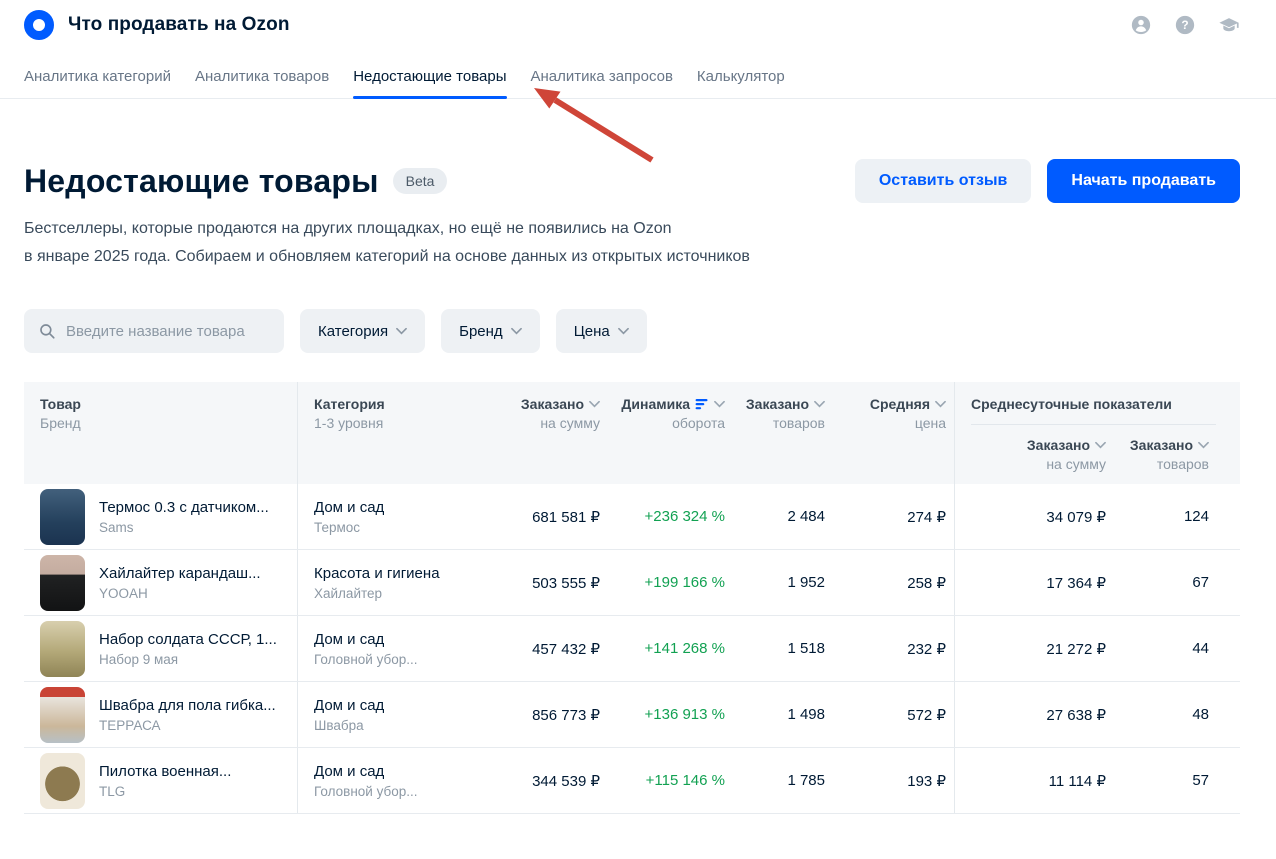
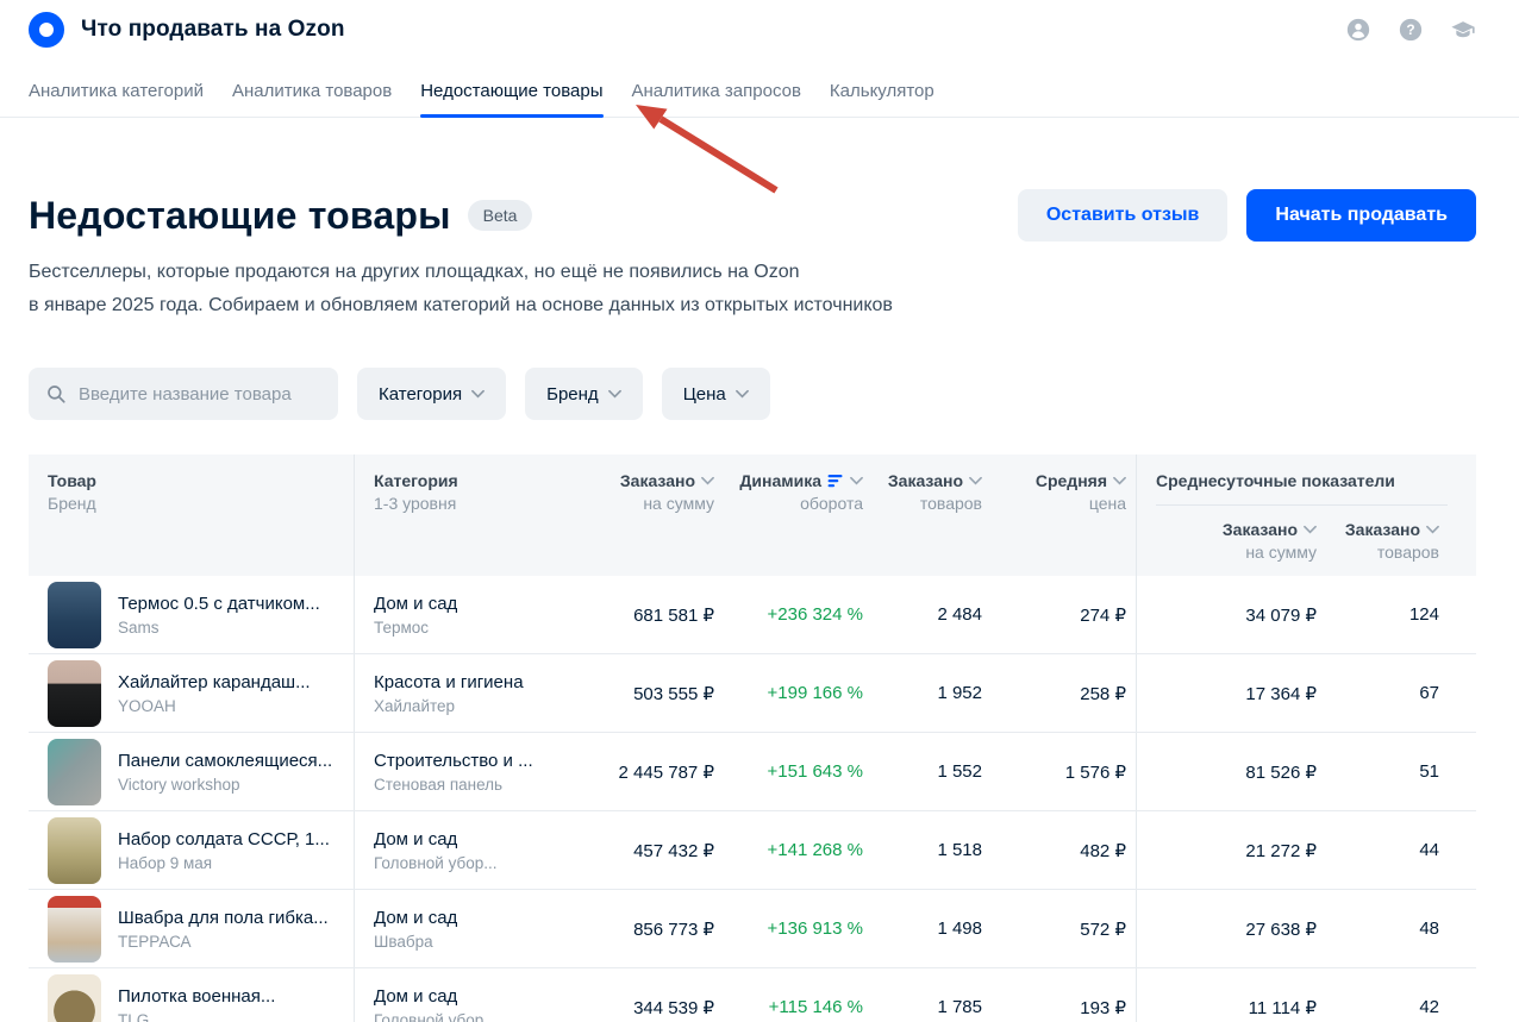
  Что продавать на Ozon
  ?
  Аналитика категорий
  Аналитика товаров
  Недостающие товары
  Аналитика запросов
  Калькулятор
  Недостающие товары
  Beta
  Оставить отзыв
  Начать продавать
  Бестселлеры, которые продаются на других площадках, но ещё не появились на Ozon
  в январе 2025 года. Собираем и обновляем категорий на основе данных из открытых источников
  Введите название товара
  Категория
  Бренд
  Цена
  Товар
  Бренд
  Категория
  1-3 уровня
  Заказано
  на сумму
  Динамика
  оборота
  Заказано
  товаров
  Средняя
  цена
  Среднесуточные показатели
  Заказано
  на сумму
  Заказано
  товаров
- Термос 0.3 с датчиком...
+ Термос 0.5 с датчиком...
  Sams
  Дом и сад
  Термос
  681 581 ₽
  +236 324 %
  2 484
  274 ₽
  34 079 ₽
  124
  Хайлайтер карандаш...
  YOOAH
  Красота и гигиена
  Хайлайтер
  503 555 ₽
  +199 166 %
  1 952
  258 ₽
  17 364 ₽
  67
+ Панели самоклеящиеся...
+ Victory workshop
+ Строительство и ...
+ Стеновая панель
+ 2 445 787 ₽
+ +151 643 %
+ 1 552
+ 1 576 ₽
+ 81 526 ₽
+ 51
  Набор солдата СССР, 1...
  Набор 9 мая
  Дом и сад
  Головной убор...
  457 432 ₽
  +141 268 %
  1 518
- 232 ₽
+ 482 ₽
  21 272 ₽
  44
  Швабра для пола гибка...
  ТЕРРАСА
  Дом и сад
  Швабра
  856 773 ₽
  +136 913 %
  1 498
  572 ₽
  27 638 ₽
  48
  Пилотка военная...
  TLG
  Дом и сад
  Головной убор...
  344 539 ₽
  +115 146 %
  1 785
  193 ₽
  11 114 ₽
- 57
+ 42
